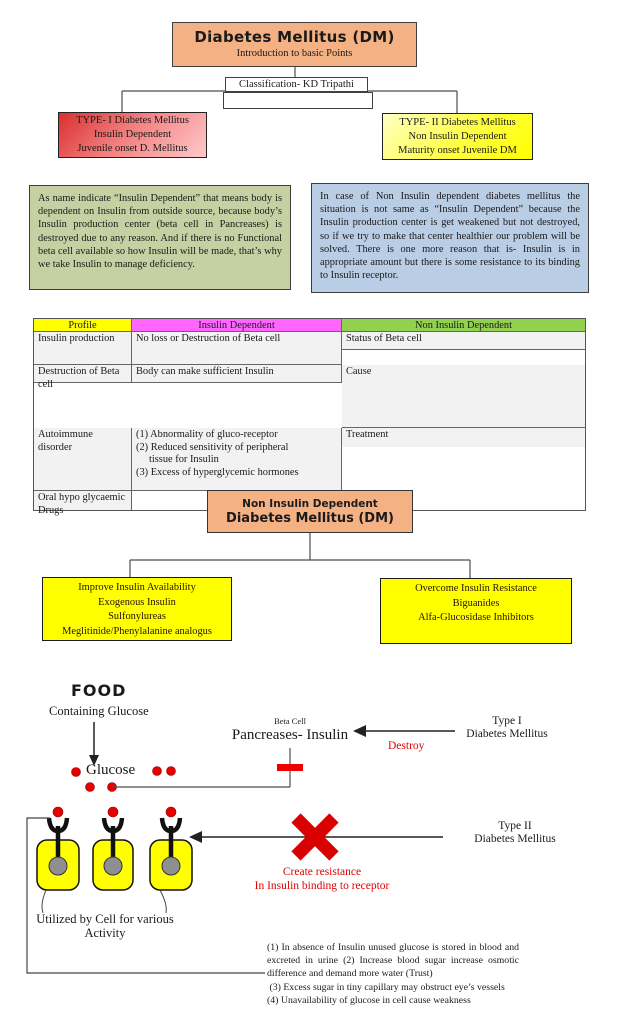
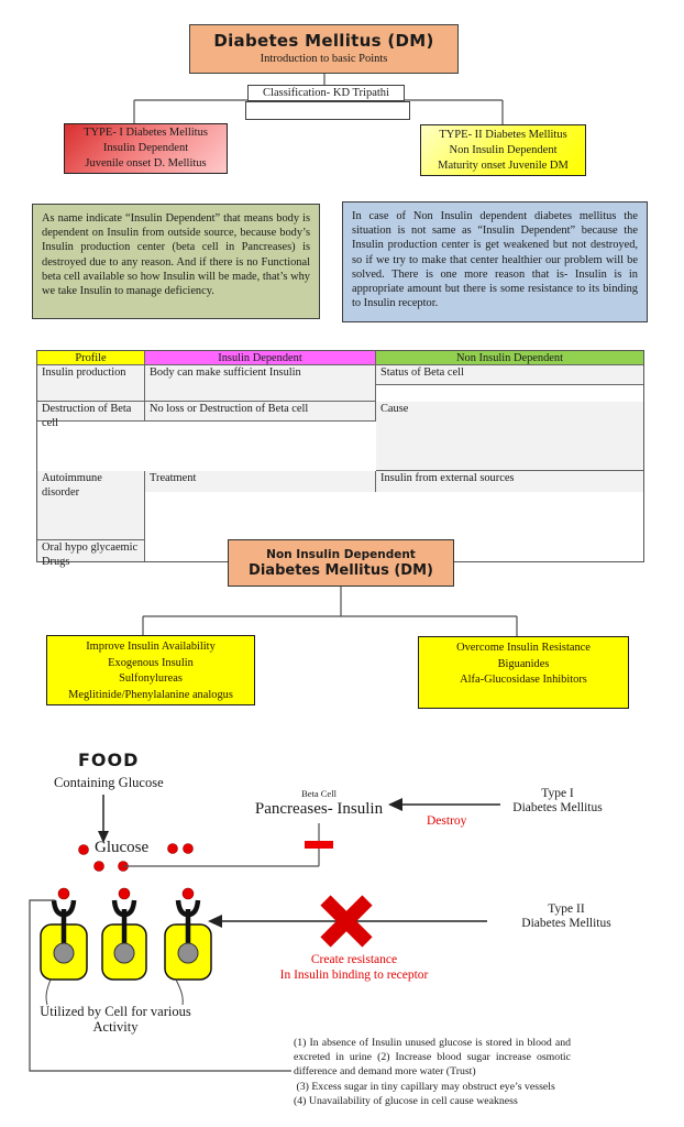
  Diabetes Mellitus (DM)
  Introduction to basic Points
  Classification- KD Tripathi
  TYPE- I Diabetes Mellitus
  Insulin Dependent
  Juvenile onset D. Mellitus
  TYPE- II Diabetes Mellitus
  Non Insulin Dependent
  Maturity onset Juvenile DM
  As name indicate “Insulin Dependent” that means body is dependent on Insulin from outside source, because body’s Insulin production center (beta cell in Pancreases) is destroyed due to any reason. And if there is no Functional beta cell available so how Insulin will be made, that’s why we take Insulin to manage deficiency.
  In case of Non Insulin dependent diabetes mellitus the situation is not same as “Insulin Dependent” because the Insulin production center is get weakened but not destroyed, so if we try to make that center healthier our problem will be solved. There is one more reason that is- Insulin is in appropriate amount but there is some resistance to its binding to Insulin receptor.
  Profile
  Insulin Dependent
  Non Insulin Dependent
  Insulin production
- No loss or Destruction of Beta cell
+ Body can make sufficient Insulin
  Status of Beta cell
  Destruction of Beta cell
- Body can make sufficient Insulin
+ No loss or Destruction of Beta cell
  Cause
  Autoimmune disorder
- (1) Abnormality of gluco-receptor
- (2) Reduced sensitivity of peripheral
- tissue for Insulin
- (3) Excess of hyperglycemic hormones
  Treatment
+ Insulin from external sources
  Oral hypo glycaemic Drugs
  Non Insulin Dependent
  Diabetes Mellitus (DM)
  Improve Insulin Availability
  Exogenous Insulin
  Sulfonylureas
  Meglitinide/Phenylalanine analogus
  Overcome Insulin Resistance
  Biguanides
  Alfa-Glucosidase Inhibitors
  FOOD
  Containing Glucose
  Glucose
  Beta Cell
  Pancreases- Insulin
  Destroy
  Type I
  Diabetes Mellitus
  Type II
  Diabetes Mellitus
  Create resistance
  In Insulin binding to receptor
  Utilized by Cell for various
  Activity
  (1) In absence of Insulin unused glucose is stored in blood and excreted in urine (2) Increase blood sugar increase osmotic difference and demand more water (Trust)
  (3) Excess sugar in tiny capillary may obstruct eye’s vessels
  (4) Unavailability of glucose in cell cause weakness
